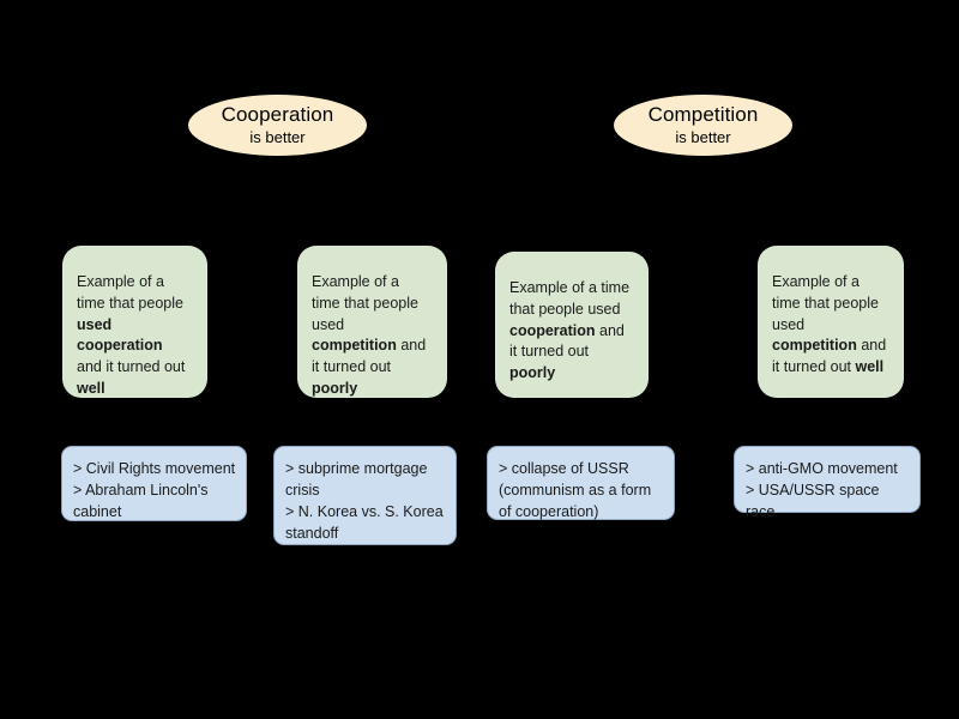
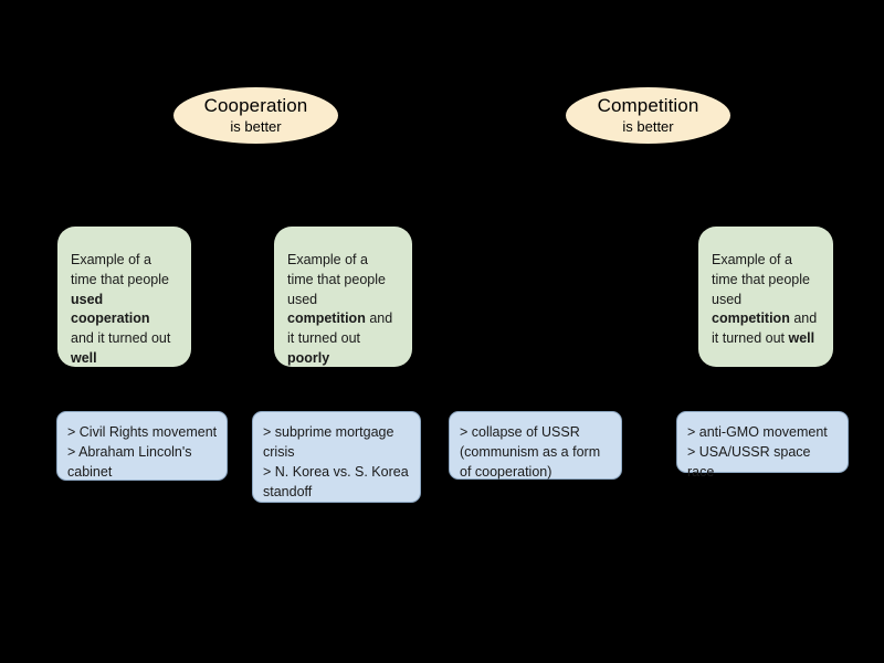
  Cooperation
  is better
  Competition
  is better
  Example of a time that people used cooperation and it turned out well
  Example of a time that people used competition and it turned out poorly
- Example of a time that people used cooperation and it turned out poorly
  Example of a time that people used competition and it turned out well
  > Civil Rights movement
  > Abraham Lincoln's cabinet
  > subprime mortgage crisis
  > N. Korea vs. S. Korea standoff
  > collapse of USSR (communism as a form of cooperation)
  > anti-GMO movement
  > USA/USSR space race
